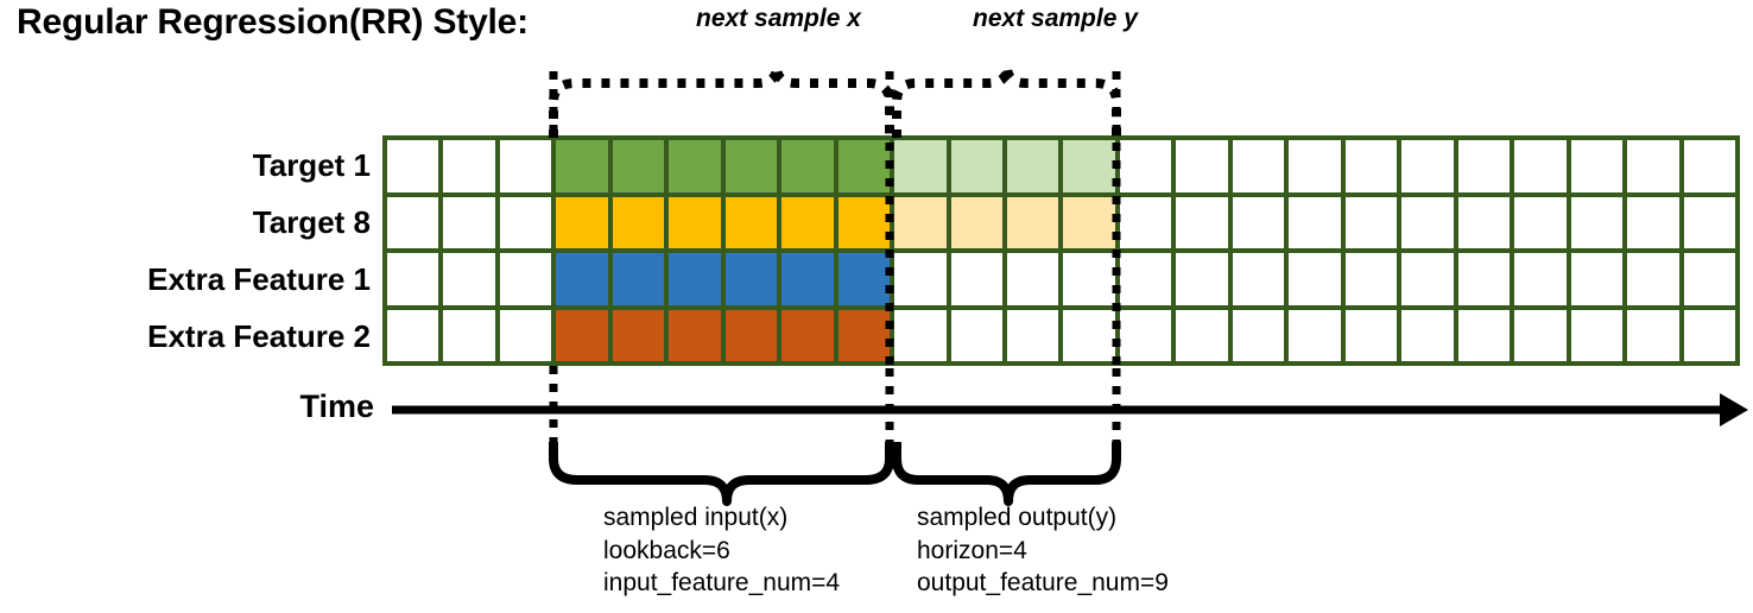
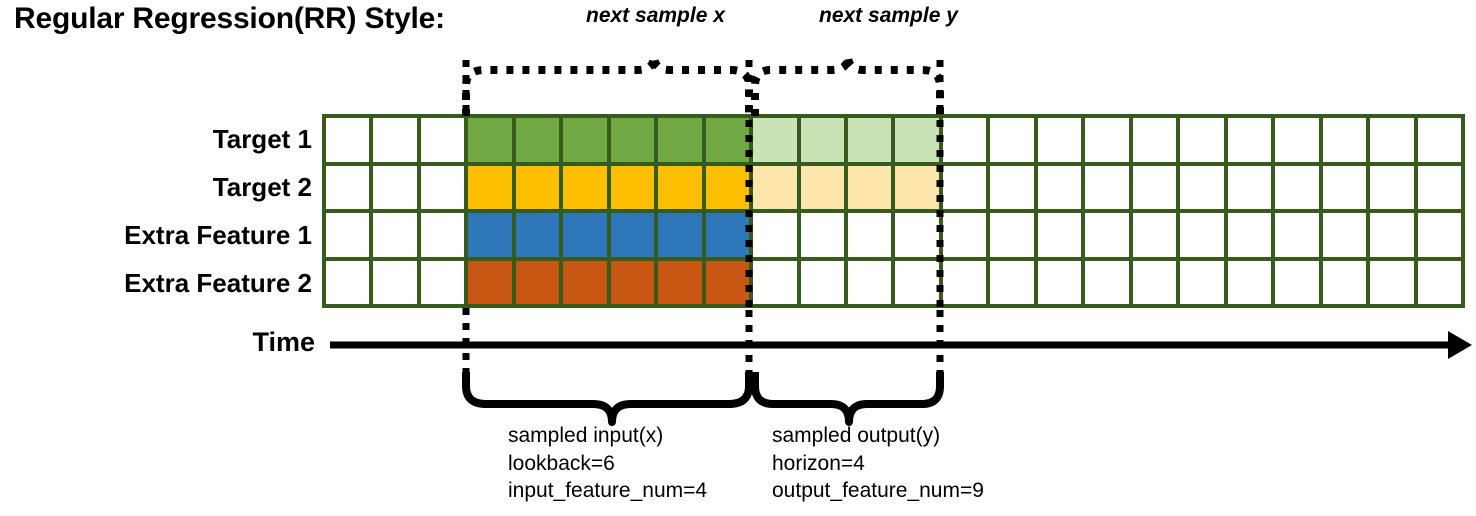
  Regular Regression(RR) Style:
  Target 1
- Target 8
+ Target 2
  Extra Feature 1
  Extra Feature 2
  Time
  next sample x
  next sample y
  sampled input(x)
  lookback=6
  input_feature_num=4
  sampled output(y)
  horizon=4
  output_feature_num=9
